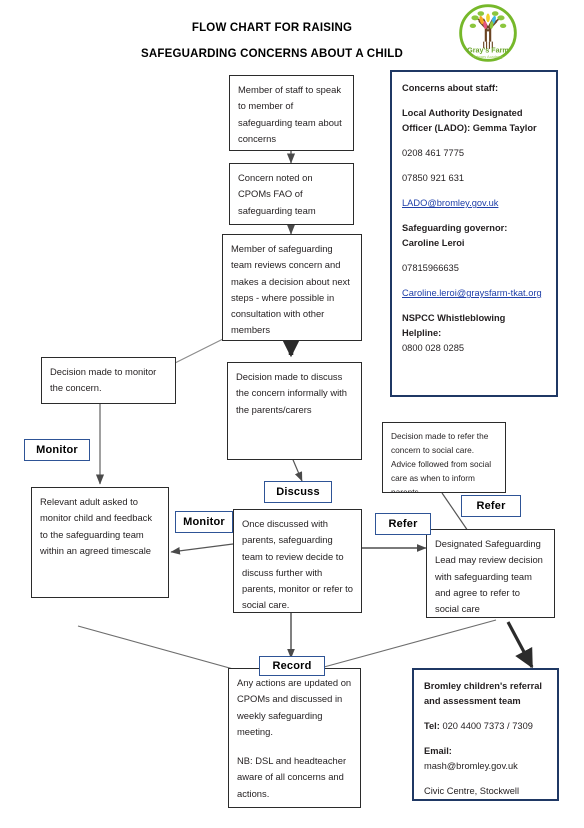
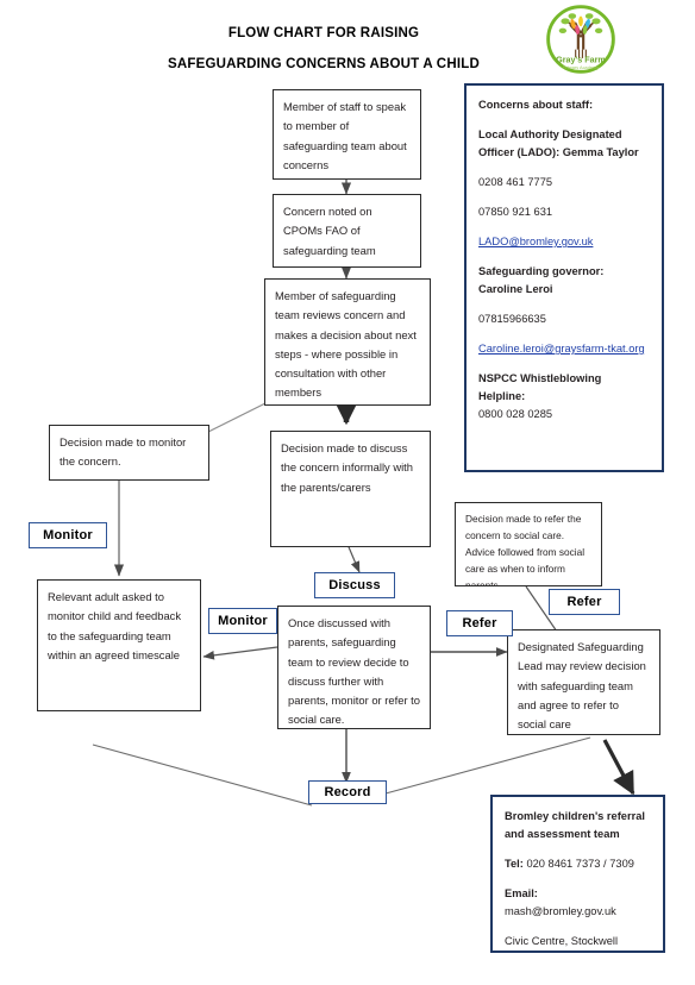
  FLOW CHART FOR RAISING
  SAFEGUARDING CONCERNS ABOUT A CHILD
  Gray's Farm
  Member of staff to speak to member of safeguarding team about concerns
  Concern noted on CPOMs FAO of safeguarding team
  Member of safeguarding team reviews concern and makes a decision about next steps - where possible in consultation with other members
  Decision made to monitor the concern.
  Decision made to discuss the concern informally with the parents/carers
  Decision made to refer the concern to social care. Advice followed from social care as when to inform parents.
  Relevant adult asked to monitor child and feedback to the safeguarding team within an agreed timescale
  Once discussed with parents, safeguarding team to review decide to discuss further with parents, monitor or refer to social care.
  Designated Safeguarding Lead may review decision with safeguarding team and agree to refer to social care
- Any actions are updated on CPOMs and discussed in weekly safeguarding meeting.
- NB: DSL and headteacher aware of all concerns and actions.
  Monitor
  Discuss
  Monitor
  Refer
  Refer
  Record
  Concerns about staff:
  Local Authority Designated Officer (LADO): Gemma Taylor
  0208 461 7775
  07850 921 631
  LADO@bromley.gov.uk
  Safeguarding governor: Caroline Leroi
  07815966635
  Caroline.leroi@graysfarm-tkat.org
  NSPCC Whistleblowing Helpline:
  0800 028 0285
  Bromley children's referral and assessment team
- Tel: 020 4400 7373 / 7309
+ Tel: 020 8461 7373 / 7309
  Email: mash@bromley.gov.uk
  Civic Centre, Stockwell
